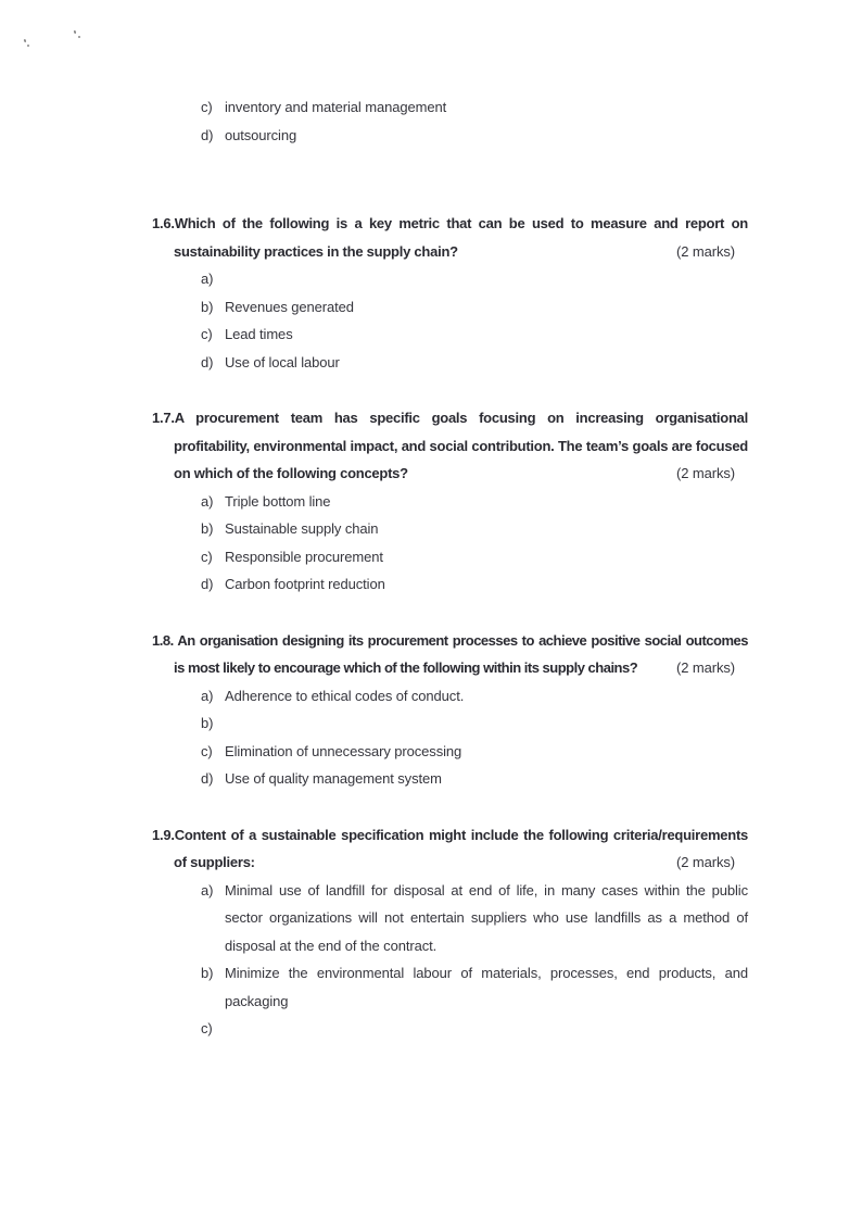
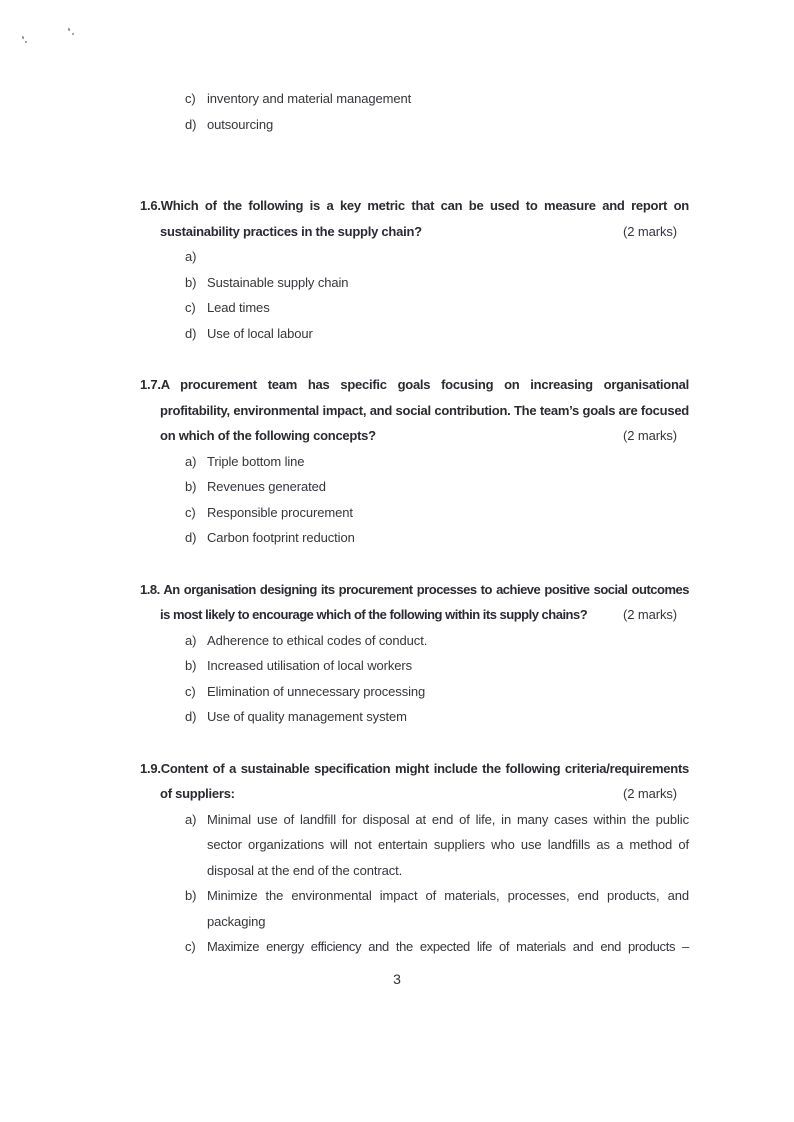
  c)
  inventory and material management
  d)
  outsourcing
  1.6.Which of the following is a key metric that can be used to measure and report on sustainability practices in the supply chain?
  (2 marks)
  a)
  b)
- Revenues generated
+ Sustainable supply chain
  c)
  Lead times
  d)
  Use of local labour
  1.7.A procurement team has specific goals focusing on increasing organisational profitability, environmental impact, and social contribution. The team’s goals are focused on which of the following concepts?
  (2 marks)
  a)
  Triple bottom line
  b)
- Sustainable supply chain
+ Revenues generated
  c)
  Responsible procurement
  d)
  Carbon footprint reduction
  1.8. An organisation designing its procurement processes to achieve positive social outcomes is most likely to encourage which of the following within its supply chains?
  (2 marks)
  a)
  Adherence to ethical codes of conduct.
  b)
+ Increased utilisation of local workers
  c)
  Elimination of unnecessary processing
  d)
  Use of quality management system
  1.9.Content of a sustainable specification might include the following criteria/requirements of suppliers:
  (2 marks)
  a)
  Minimal use of landfill for disposal at end of life, in many cases within the public sector organizations will not entertain suppliers who use landfills as a method of disposal at the end of the contract.
  b)
- Minimize the environmental labour of materials, processes, end products, and packaging
+ Minimize the environmental impact of materials, processes, end products, and packaging
  c)
+ Maximize energy efficiency and the expected life of materials and end products –
+ 3
